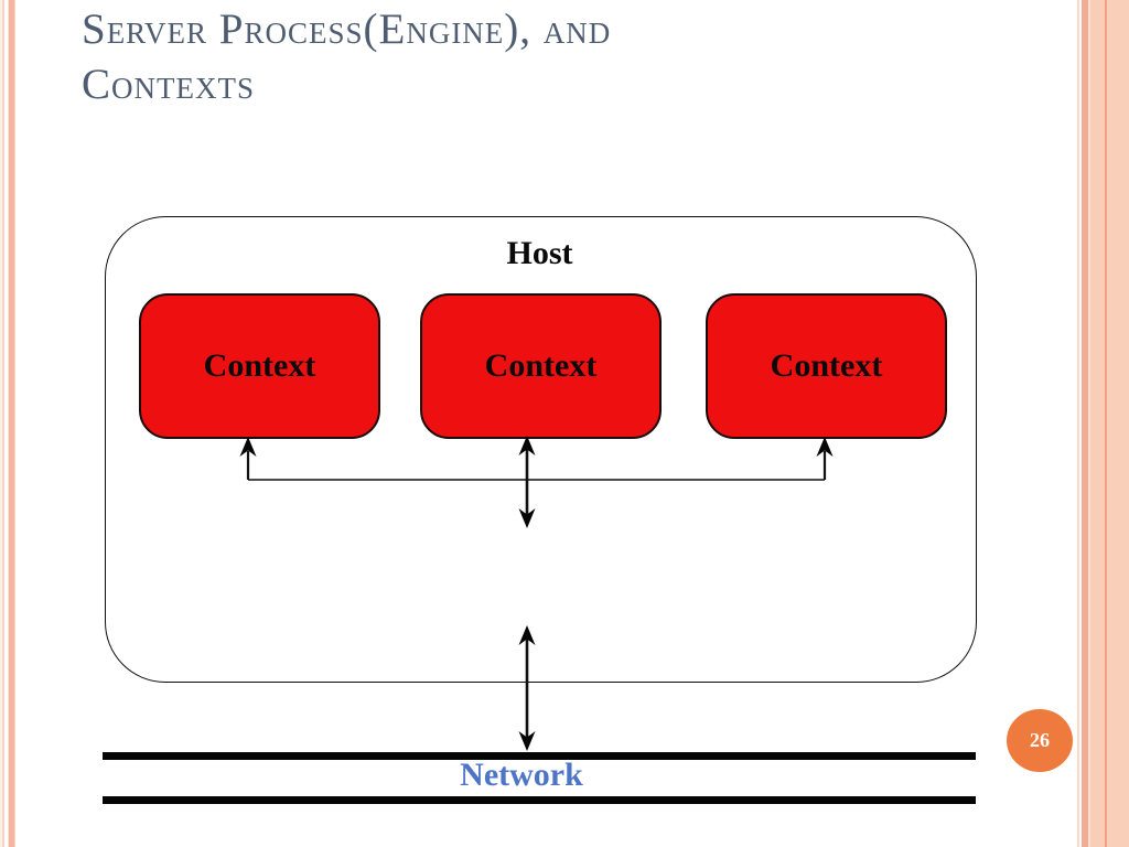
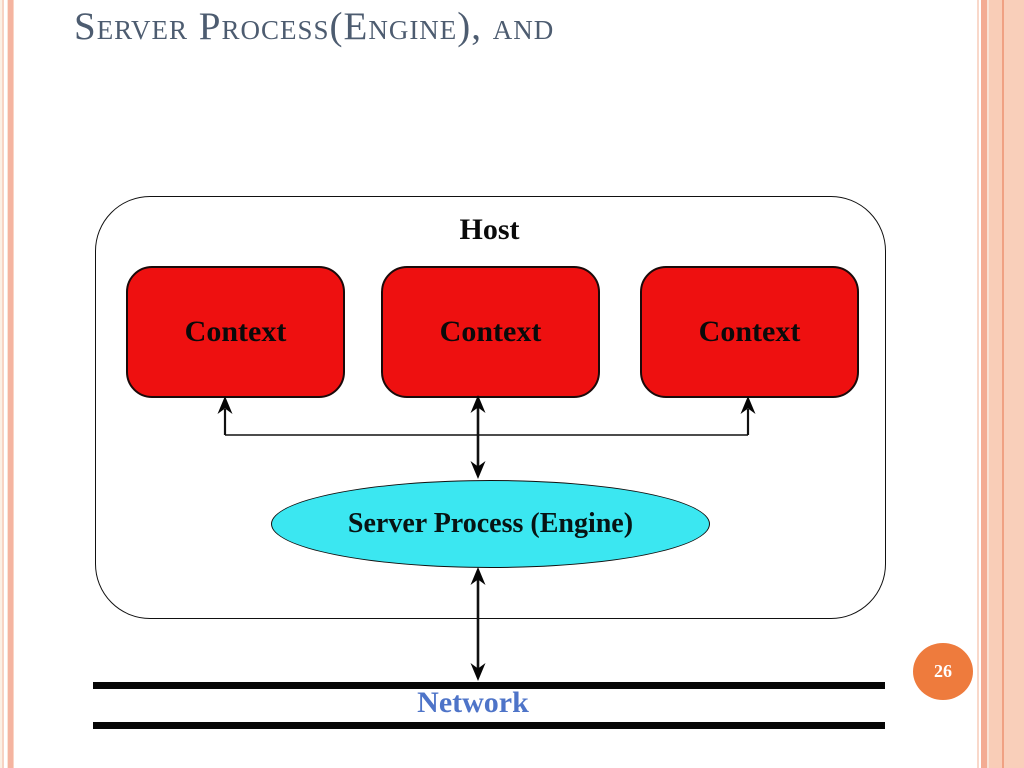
  Server Process(Engine), and
- Contexts
  Host
  Context
  Context
  Context
+ Server Process (Engine)
  Network
  26
